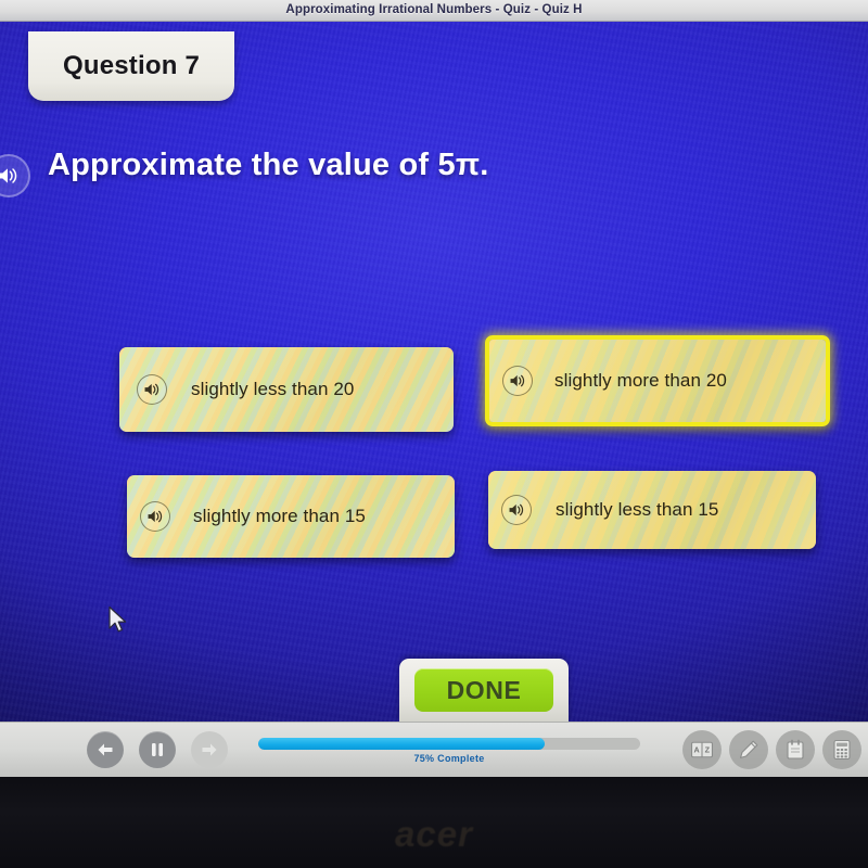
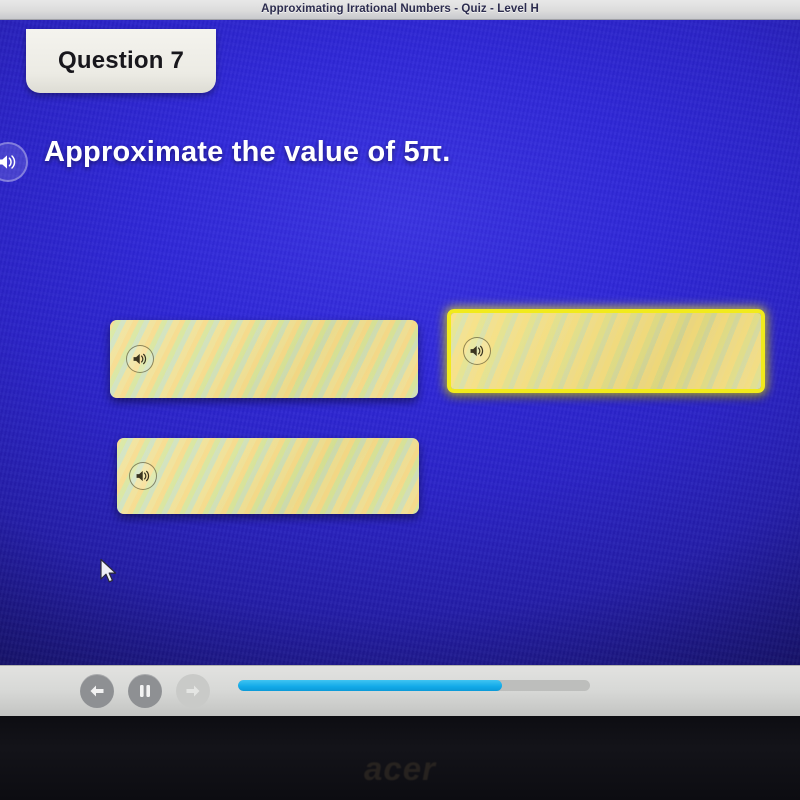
- Approximating Irrational Numbers - Quiz - Quiz H
+ Approximating Irrational Numbers - Quiz - Level H
- slightly less than 20
- slightly more than 20
- slightly more than 15
- slightly less than 15
- DONE
- 75% Complete
- A
- Z
  acer
